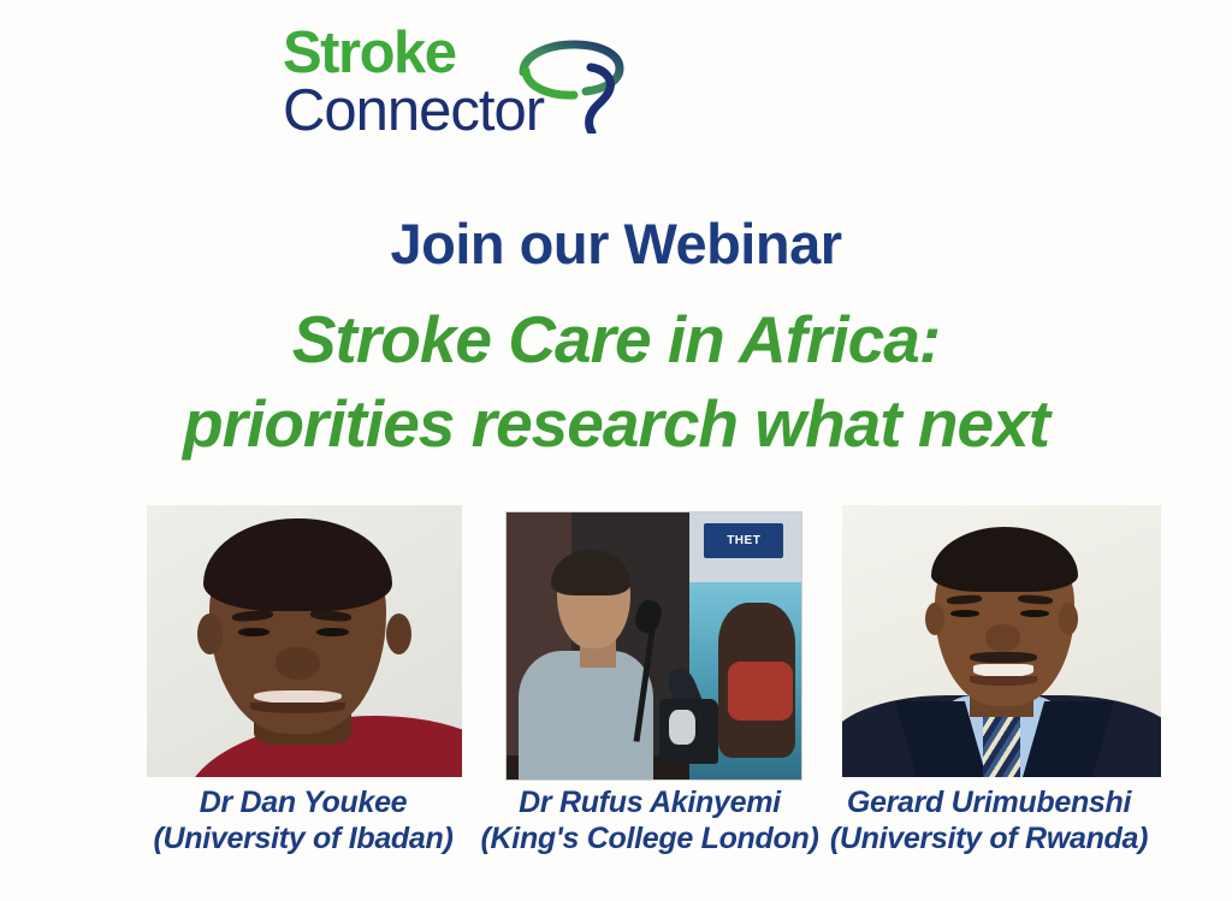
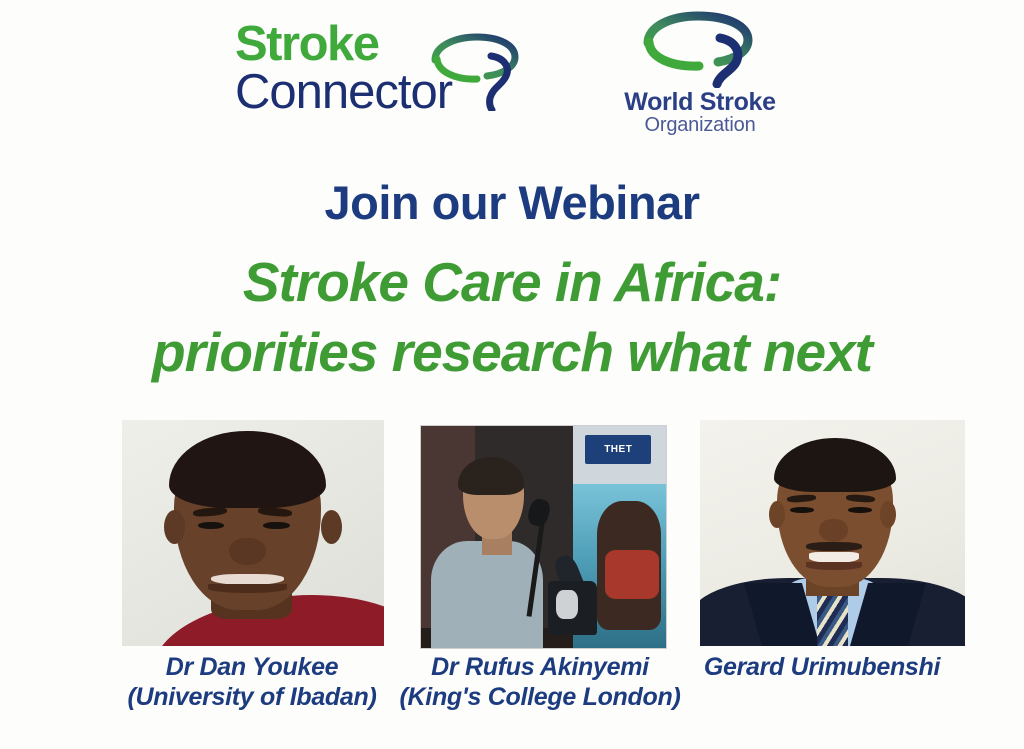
  Stroke
  Connector
+ World Stroke
+ Organization
  Join our Webinar
  Stroke Care in Africa:
  priorities research what next
  Dr Dan Youkee
  (University of Ibadan)
  THET
  Dr Rufus Akinyemi
  (King's College London)
  Gerard Urimubenshi
- (University of Rwanda)
